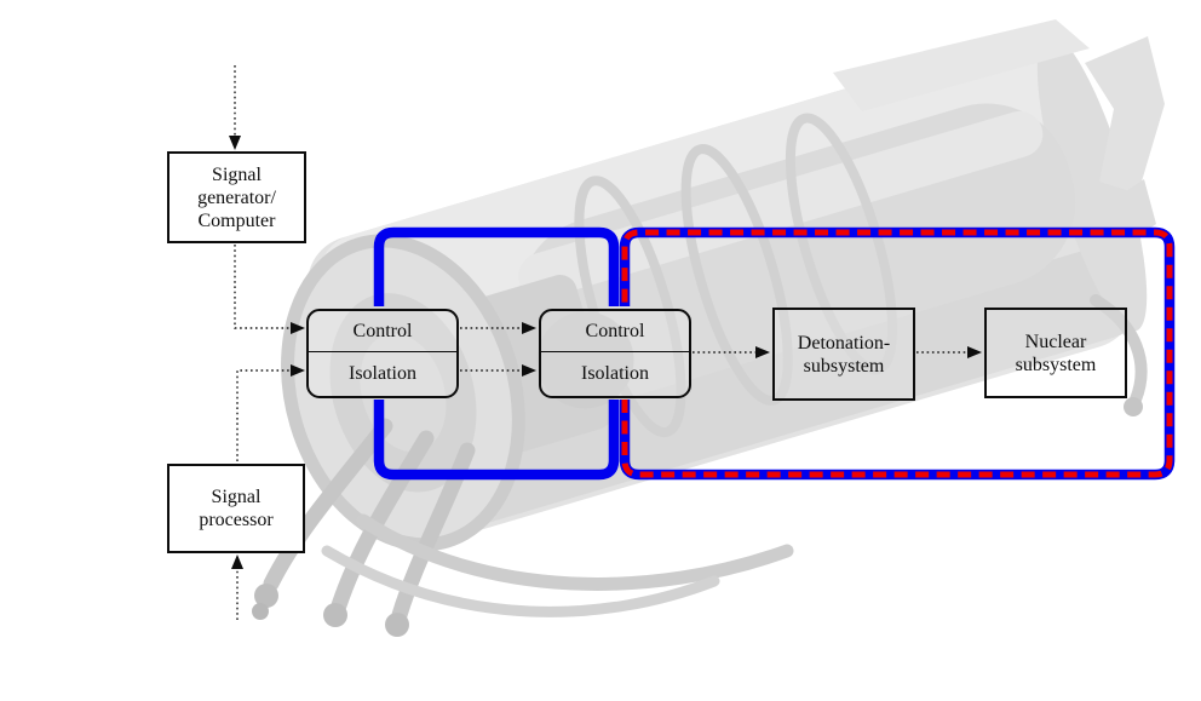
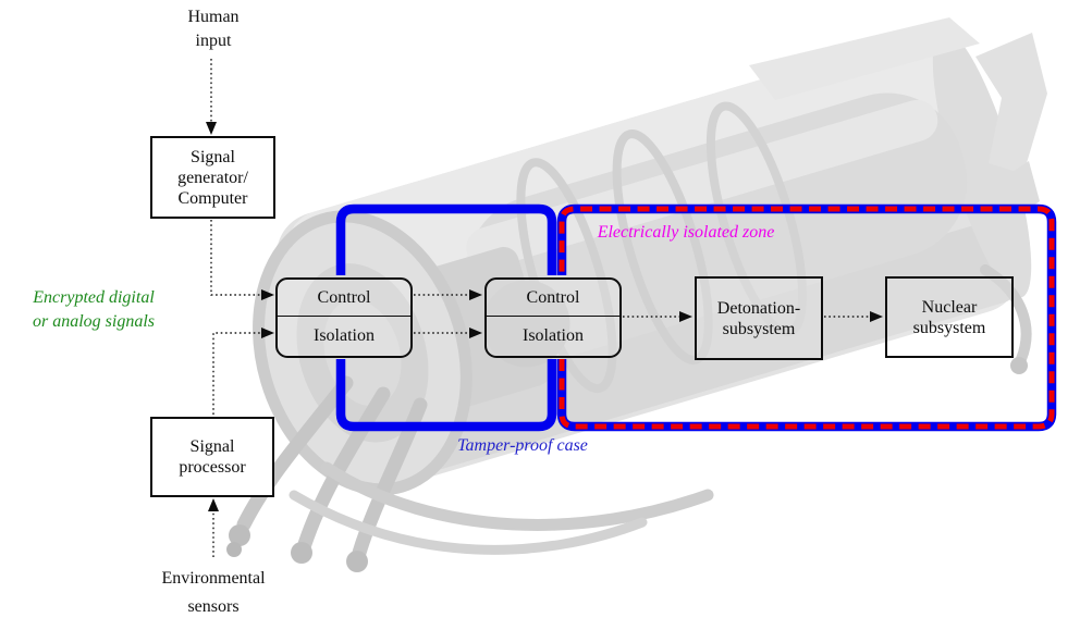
  Signal
  generator/
  Computer
  Signal
  processor
  Control
  Isolation
  Control
  Isolation
  Detonation-
  subsystem
  Nuclear
  subsystem
+ Human
+ input
+ Environmental
+ sensors
+ Encrypted digital
+ or analog signals
+ Electrically isolated zone
+ Tamper-proof case
